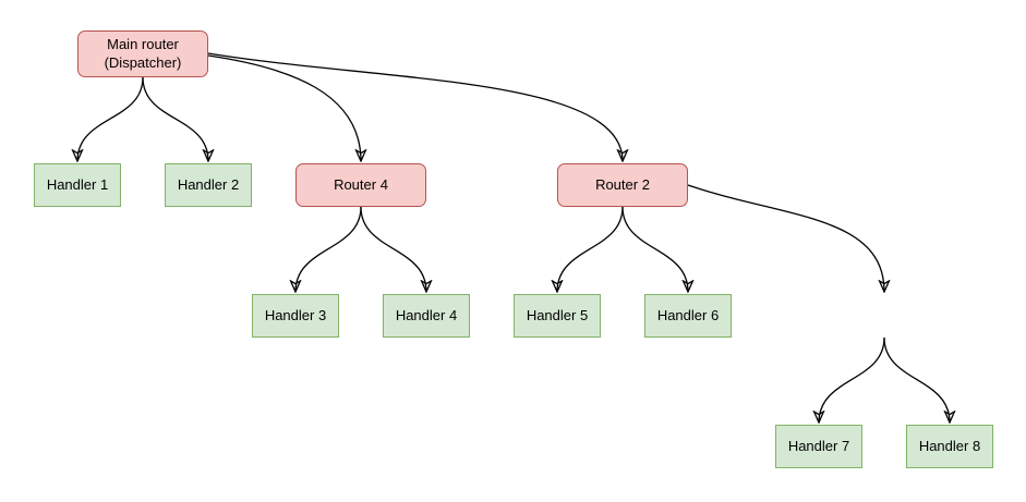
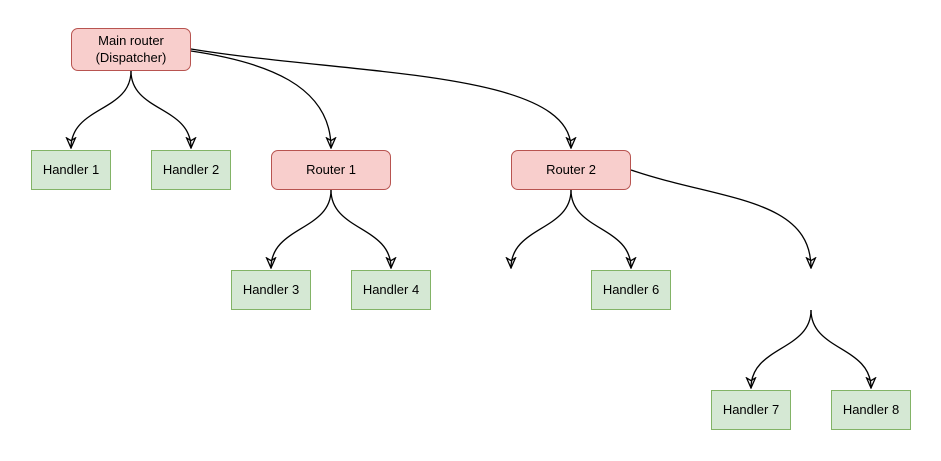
  Main router (Dispatcher)
  Handler 1
  Handler 2
- Router 4
+ Router 1
  Router 2
  Handler 3
  Handler 4
- Handler 5
  Handler 6
  Handler 7
  Handler 8
